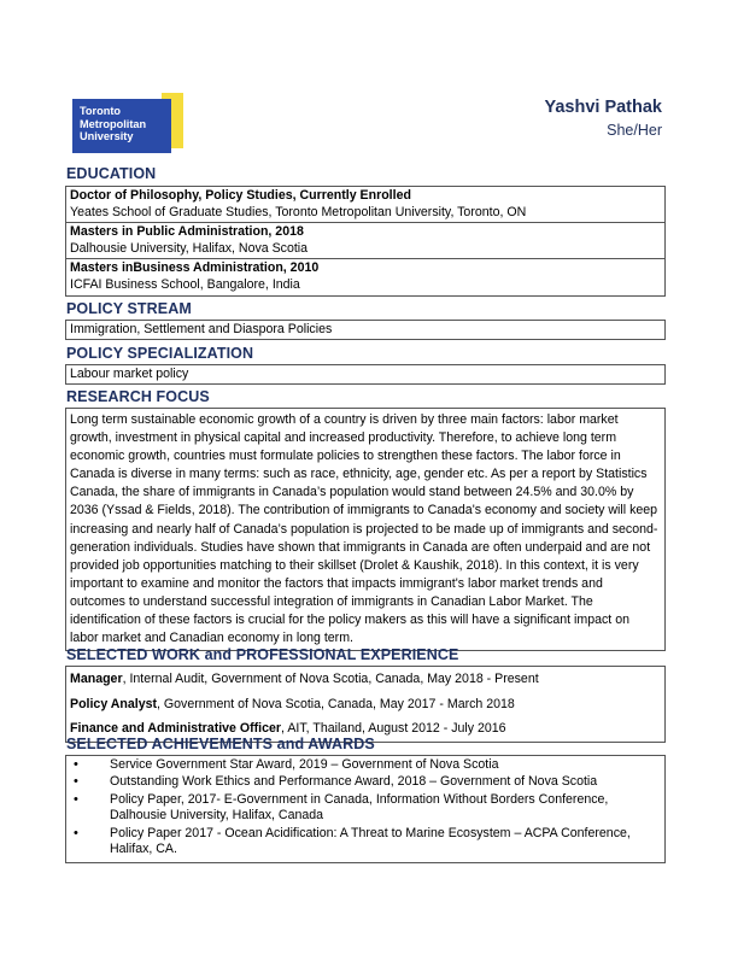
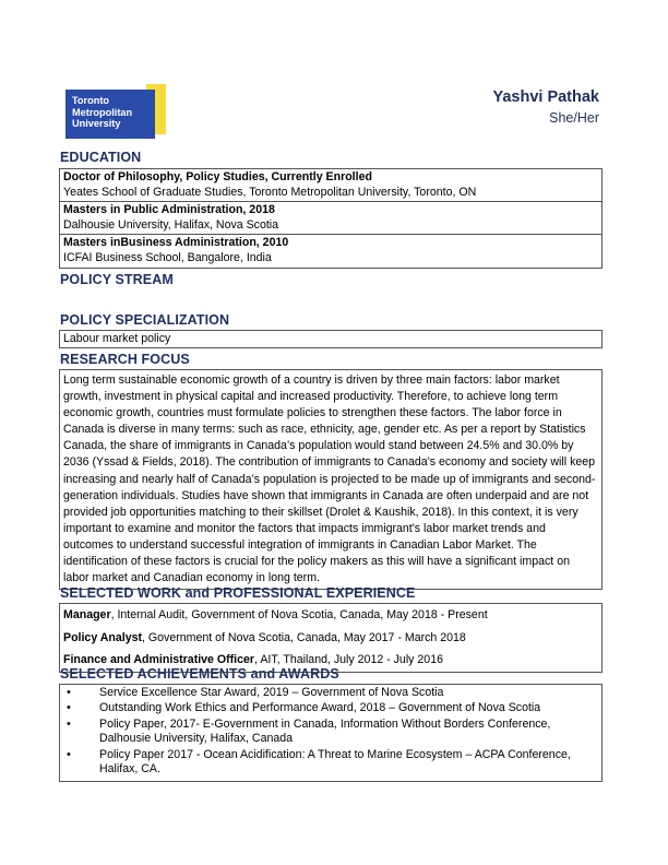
  Toronto
  Metropolitan
  University
  Yashvi Pathak
  She/Her
  EDUCATION
  Doctor of Philosophy, Policy Studies, Currently Enrolled
  Yeates School of Graduate Studies, Toronto Metropolitan University, Toronto, ON
  Masters in Public Administration, 2018
  Dalhousie University, Halifax, Nova Scotia
  Masters inBusiness Administration, 2010
  ICFAI Business School, Bangalore, India
  POLICY STREAM
- Immigration, Settlement and Diaspora Policies
  POLICY SPECIALIZATION
  Labour market policy
  RESEARCH FOCUS
  Long term sustainable economic growth of a country is driven by three main factors: labor market growth, investment in physical capital and increased productivity. Therefore, to achieve long term economic growth, countries must formulate policies to strengthen these factors. The labor force in Canada is diverse in many terms: such as race, ethnicity, age, gender etc. As per a report by Statistics Canada, the share of immigrants in Canada’s population would stand between 24.5% and 30.0% by 2036 (Yssad & Fields, 2018). The contribution of immigrants to Canada's economy and society will keep increasing and nearly half of Canada’s population is projected to be made up of immigrants and second-generation individuals. Studies have shown that immigrants in Canada are often underpaid and are not provided job opportunities matching to their skillset (Drolet & Kaushik, 2018). In this context, it is very important to examine and monitor the factors that impacts immigrant's labor market trends and outcomes to understand successful integration of immigrants in Canadian Labor Market. The identification of these factors is crucial for the policy makers as this will have a significant impact on labor market and Canadian economy in long term.
  SELECTED WORK and PROFESSIONAL EXPERIENCE
  Manager, Internal Audit, Government of Nova Scotia, Canada, May 2018 - Present
  Policy Analyst, Government of Nova Scotia, Canada, May 2017 - March 2018
- Finance and Administrative Officer, AIT, Thailand, August 2012 - July 2016
+ Finance and Administrative Officer, AIT, Thailand, July 2012 - July 2016
  SELECTED ACHIEVEMENTS and AWARDS
- Service Government Star Award, 2019 – Government of Nova Scotia
+ Service Excellence Star Award, 2019 – Government of Nova Scotia
  Outstanding Work Ethics and Performance Award, 2018 – Government of Nova Scotia
  Policy Paper, 2017- E-Government in Canada, Information Without Borders Conference, Dalhousie University, Halifax, Canada
  Policy Paper 2017 - Ocean Acidification: A Threat to Marine Ecosystem – ACPA Conference, Halifax, CA.
